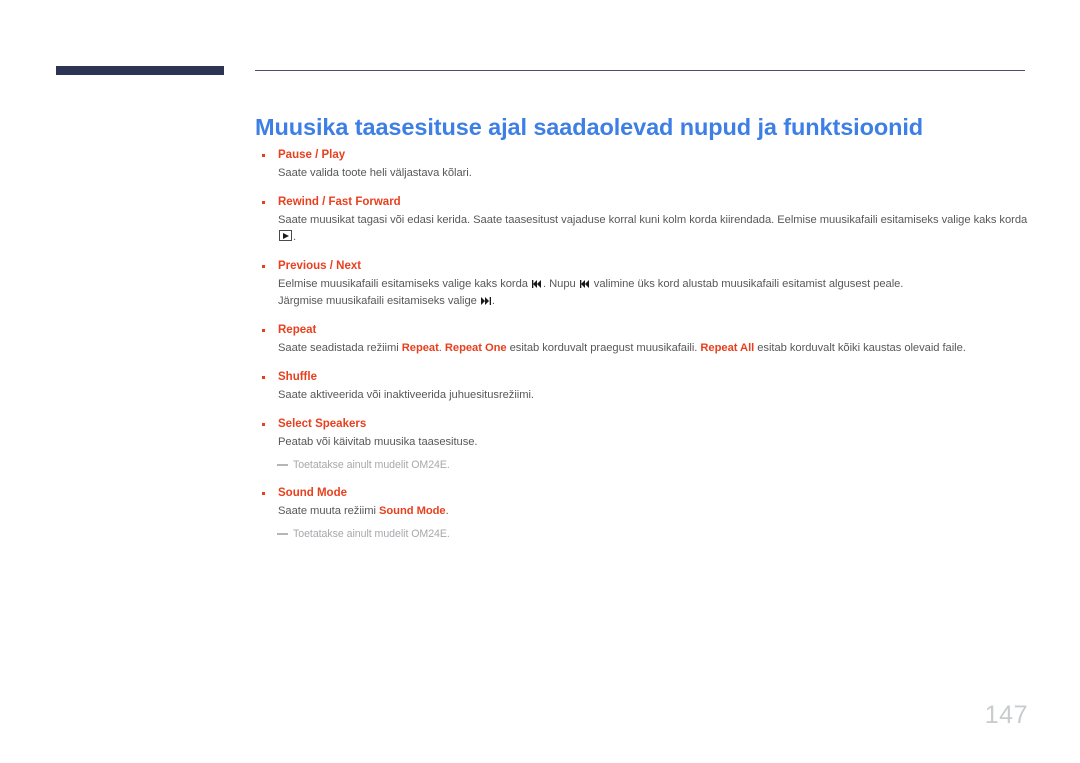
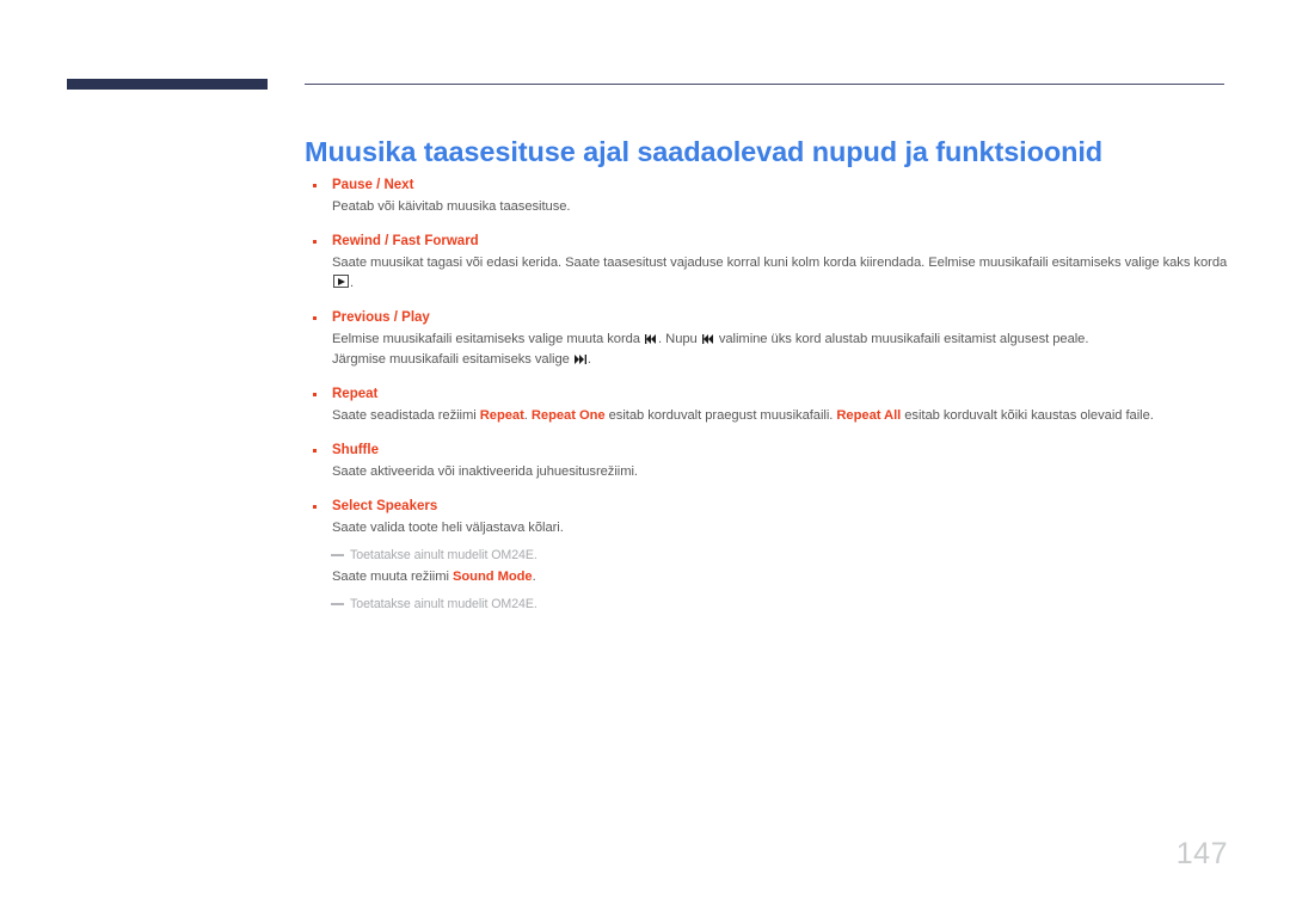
  Muusika taasesituse ajal saadaolevad nupud ja funktsioonid
- Pause / Play
+ Pause / Next
- Saate valida toote heli väljastava kõlari.
+ Peatab või käivitab muusika taasesituse.
  Rewind / Fast Forward
  Saate muusikat tagasi või edasi kerida. Saate taasesitust vajaduse korral kuni kolm korda kiirendada. Eelmise muusikafaili esitamiseks valige kaks korda .
- Previous / Next
+ Previous / Play
- Eelmise muusikafaili esitamiseks valige kaks korda . Nupu valimine üks kord alustab muusikafaili esitamist algusest peale.
+ Eelmise muusikafaili esitamiseks valige muuta korda . Nupu valimine üks kord alustab muusikafaili esitamist algusest peale.
  Järgmise muusikafaili esitamiseks valige .
  Repeat
  Saate seadistada režiimi Repeat. Repeat One esitab korduvalt praegust muusikafaili. Repeat All esitab korduvalt kõiki kaustas olevaid faile.
  Shuffle
  Saate aktiveerida või inaktiveerida juhuesitusrežiimi.
  Select Speakers
- Peatab või käivitab muusika taasesituse.
+ Saate valida toote heli väljastava kõlari.
  Toetatakse ainult mudelit OM24E.
- Sound Mode
  Saate muuta režiimi Sound Mode.
  Toetatakse ainult mudelit OM24E.
  147
